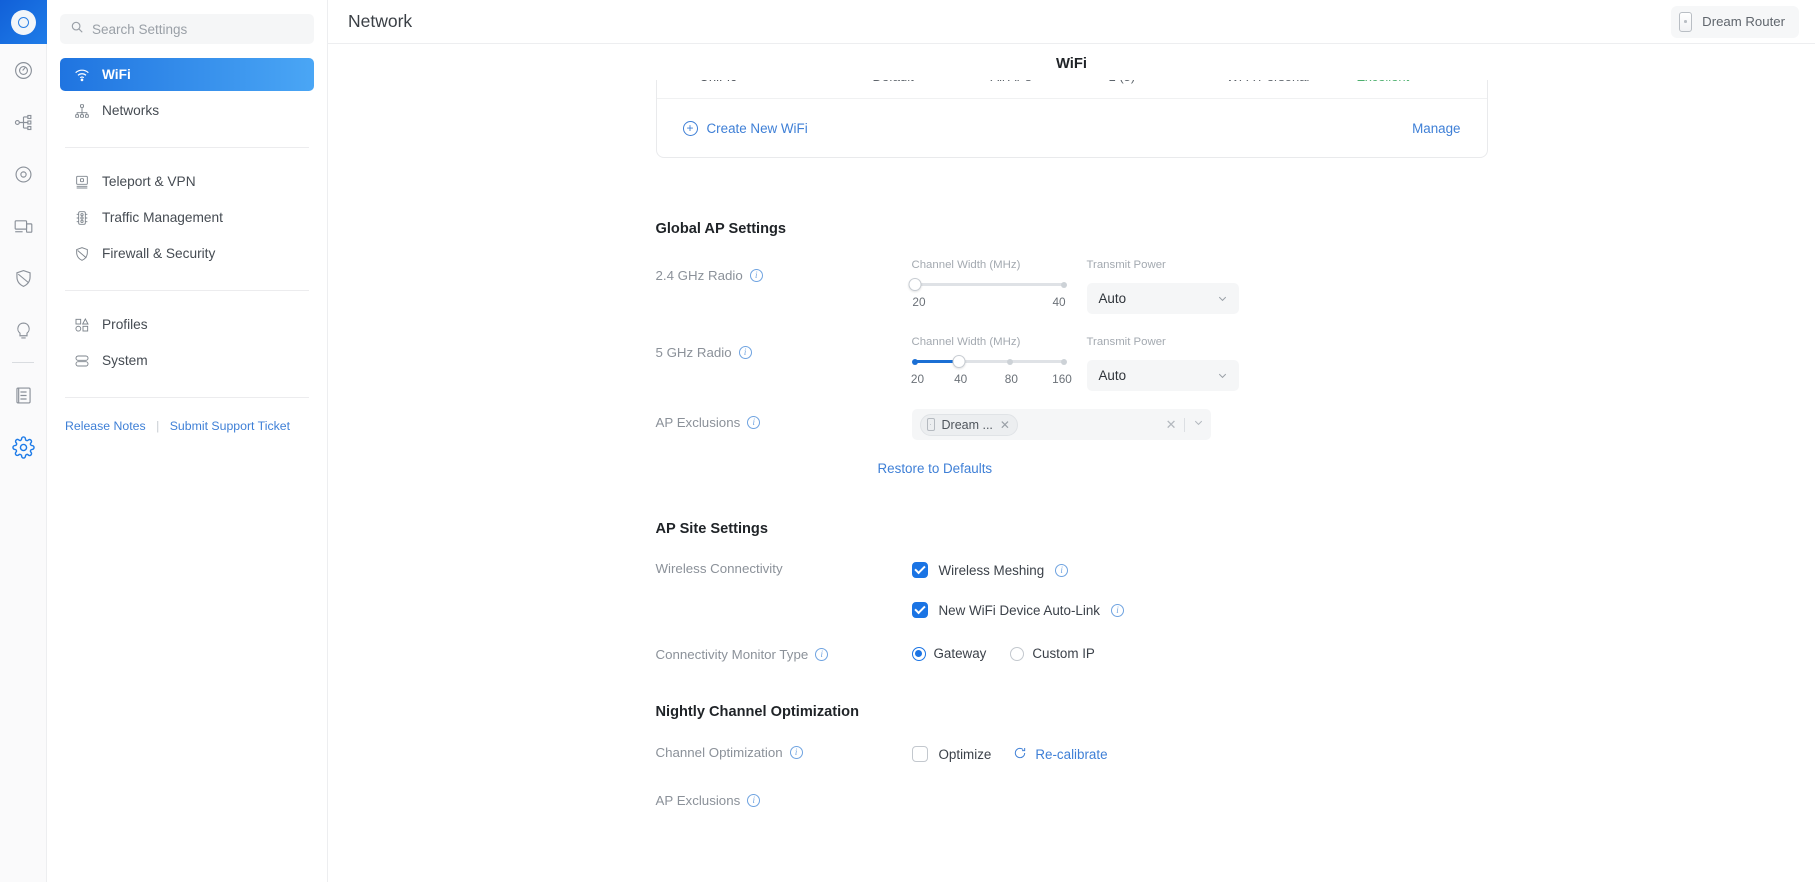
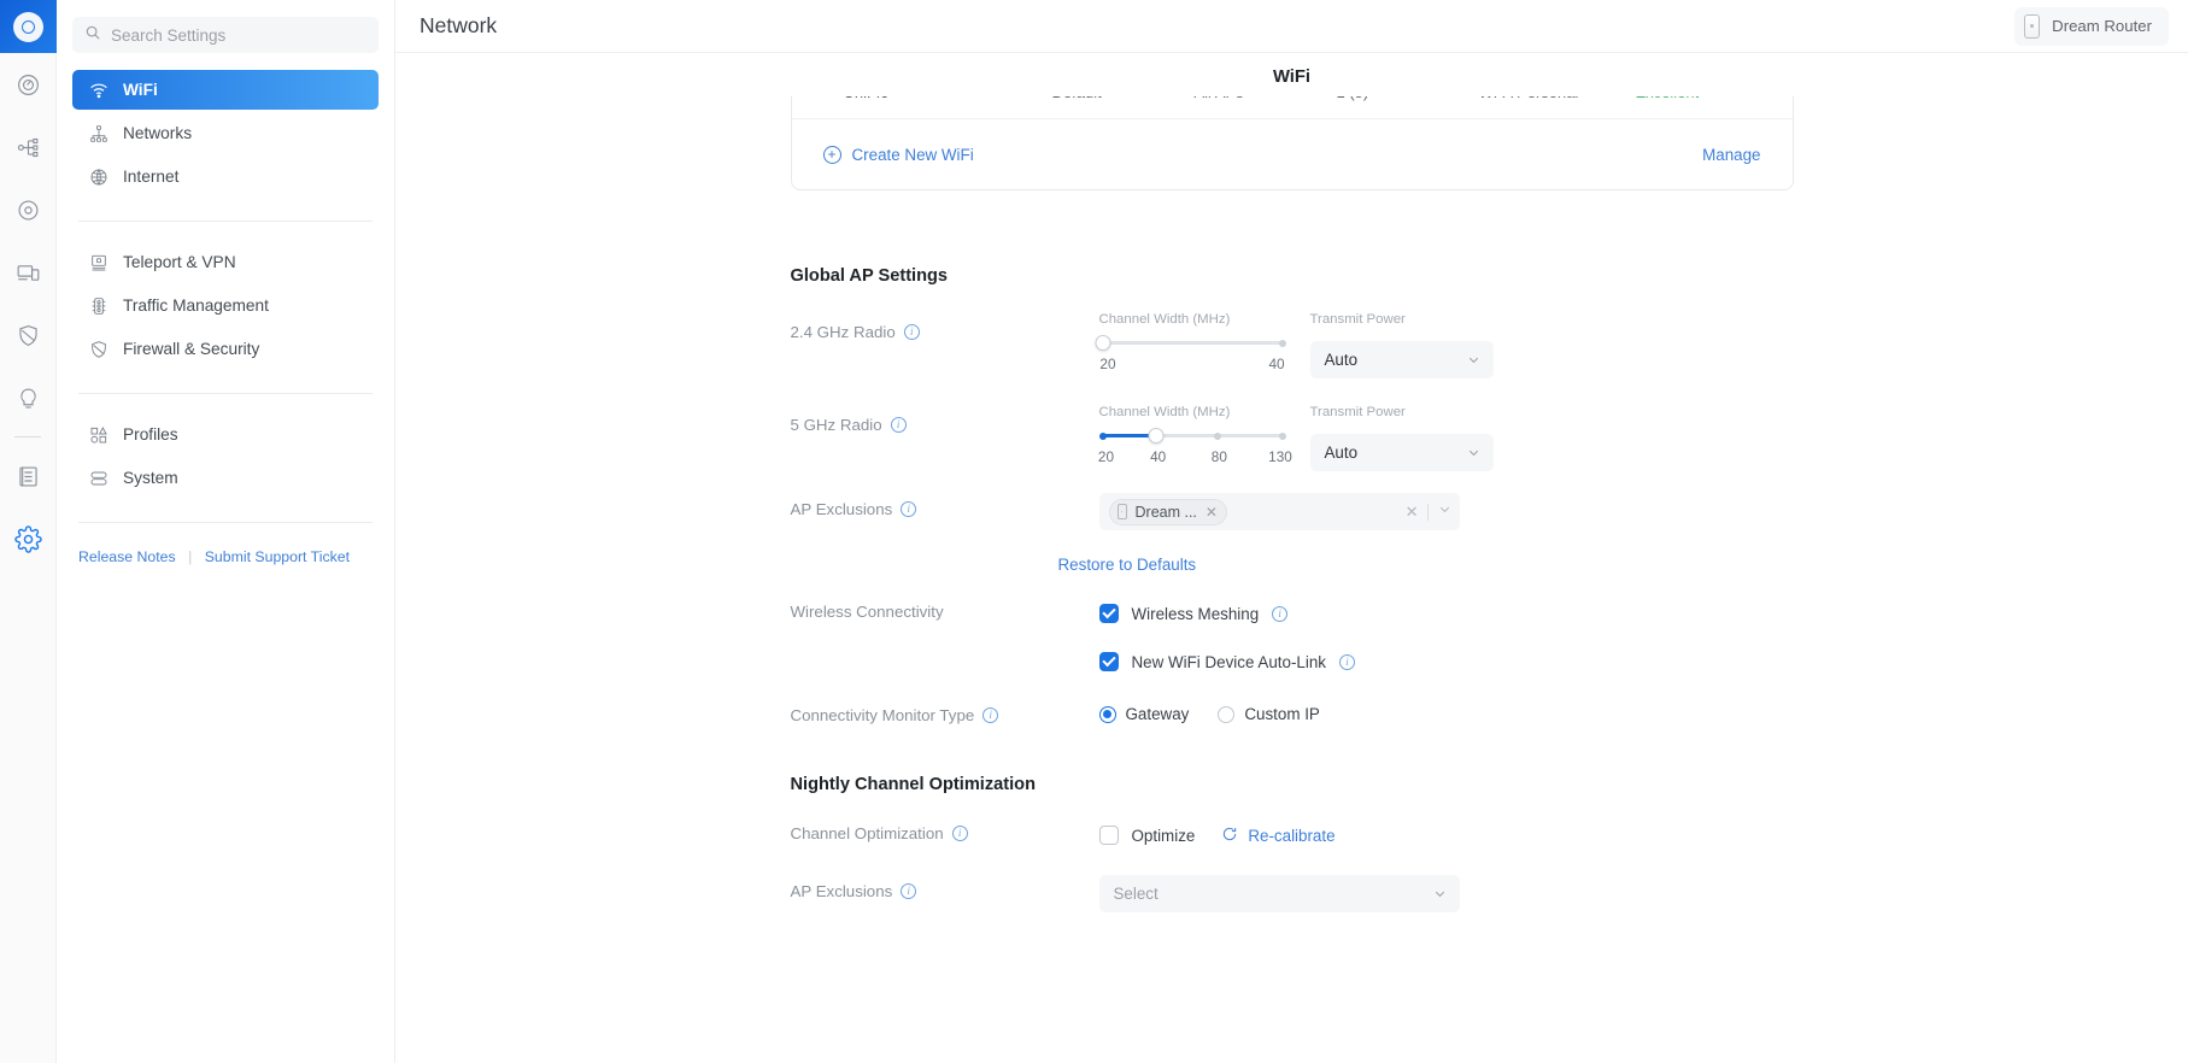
  Search Settings
  WiFi
  Networks
+ Internet
  Teleport & VPN
  Traffic Management
  Firewall & Security
  Profiles
  System
  Release Notes | Submit Support Ticket
  Network
  Dream Router
  WiFi
  +
  Create New WiFi
  Manage
  Global AP Settings
  2.4 GHz Radio
  i
  Channel Width (MHz)
  20
  40
  Transmit Power
  Auto
  5 GHz Radio
  i
  Channel Width (MHz)
  20
  40
  80
- 160
+ 130
  Transmit Power
  Auto
  AP Exclusions
  i
  Dream ...
  ✕
  ✕
  Restore to Defaults
- AP Site Settings
  Wireless Connectivity
  Wireless Meshing
  i
  New WiFi Device Auto-Link
  i
  Connectivity Monitor Type
  i
  Gateway
  Custom IP
  Nightly Channel Optimization
  Channel Optimization
  i
  Optimize
  Re-calibrate
  AP Exclusions
  i
+ Select
